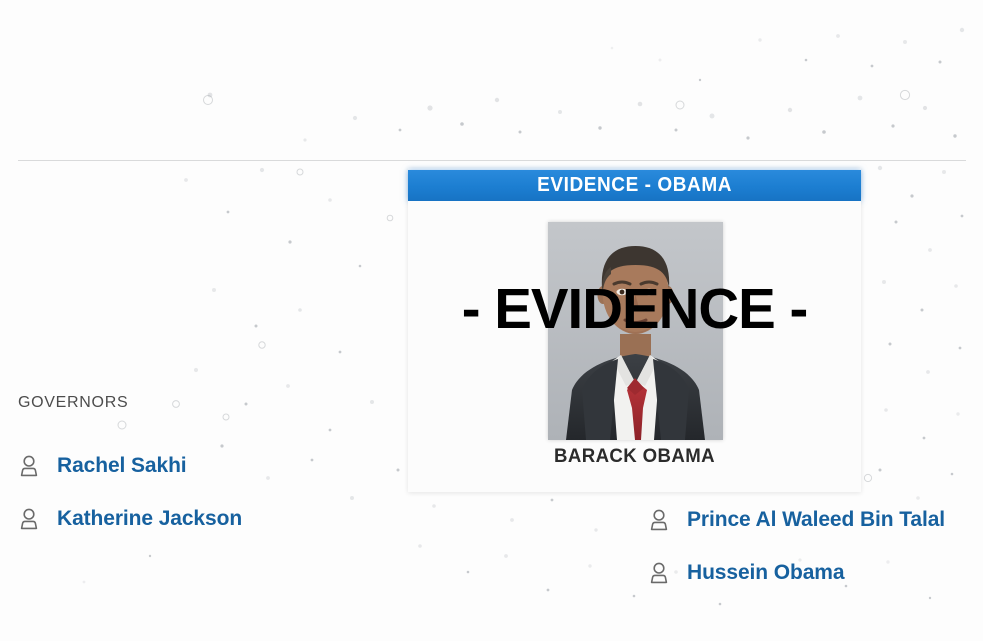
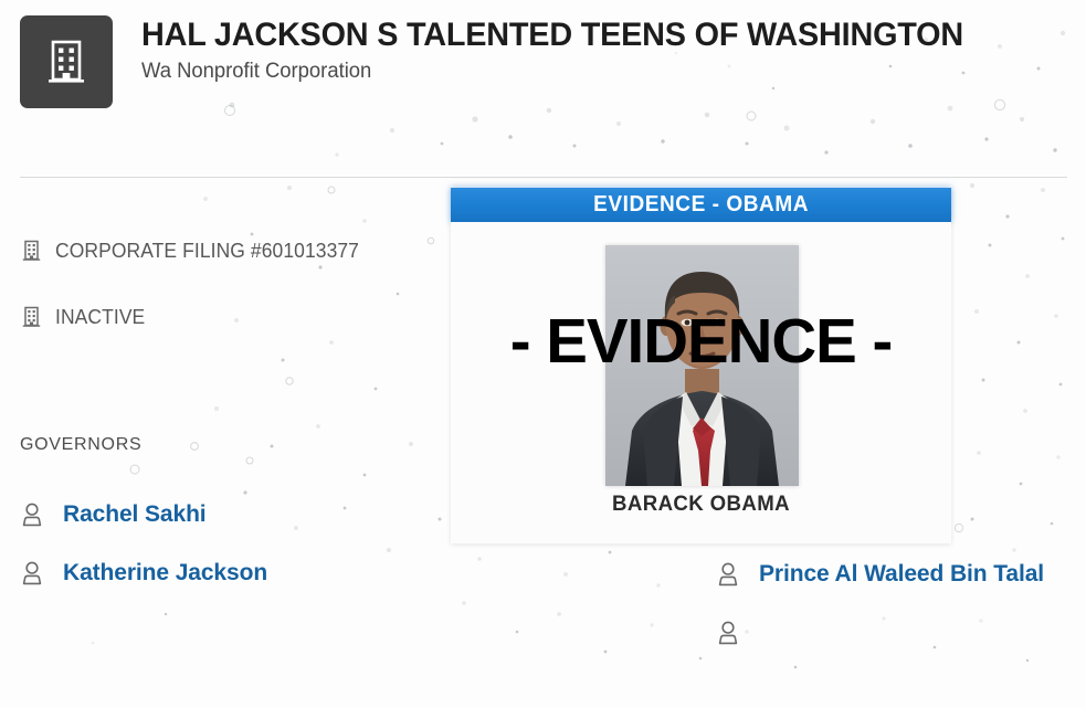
+ HAL JACKSON S TALENTED TEENS OF WASHINGTON
+ Wa Nonprofit Corporation
+ CORPORATE FILING #601013377
+ INACTIVE
  GOVERNORS
  Rachel Sakhi
  Katherine Jackson
  Prince Al Waleed Bin Talal
- Hussein Obama
  EVIDENCE - OBAMA
  BARACK OBAMA
  - EVIDENCE -
